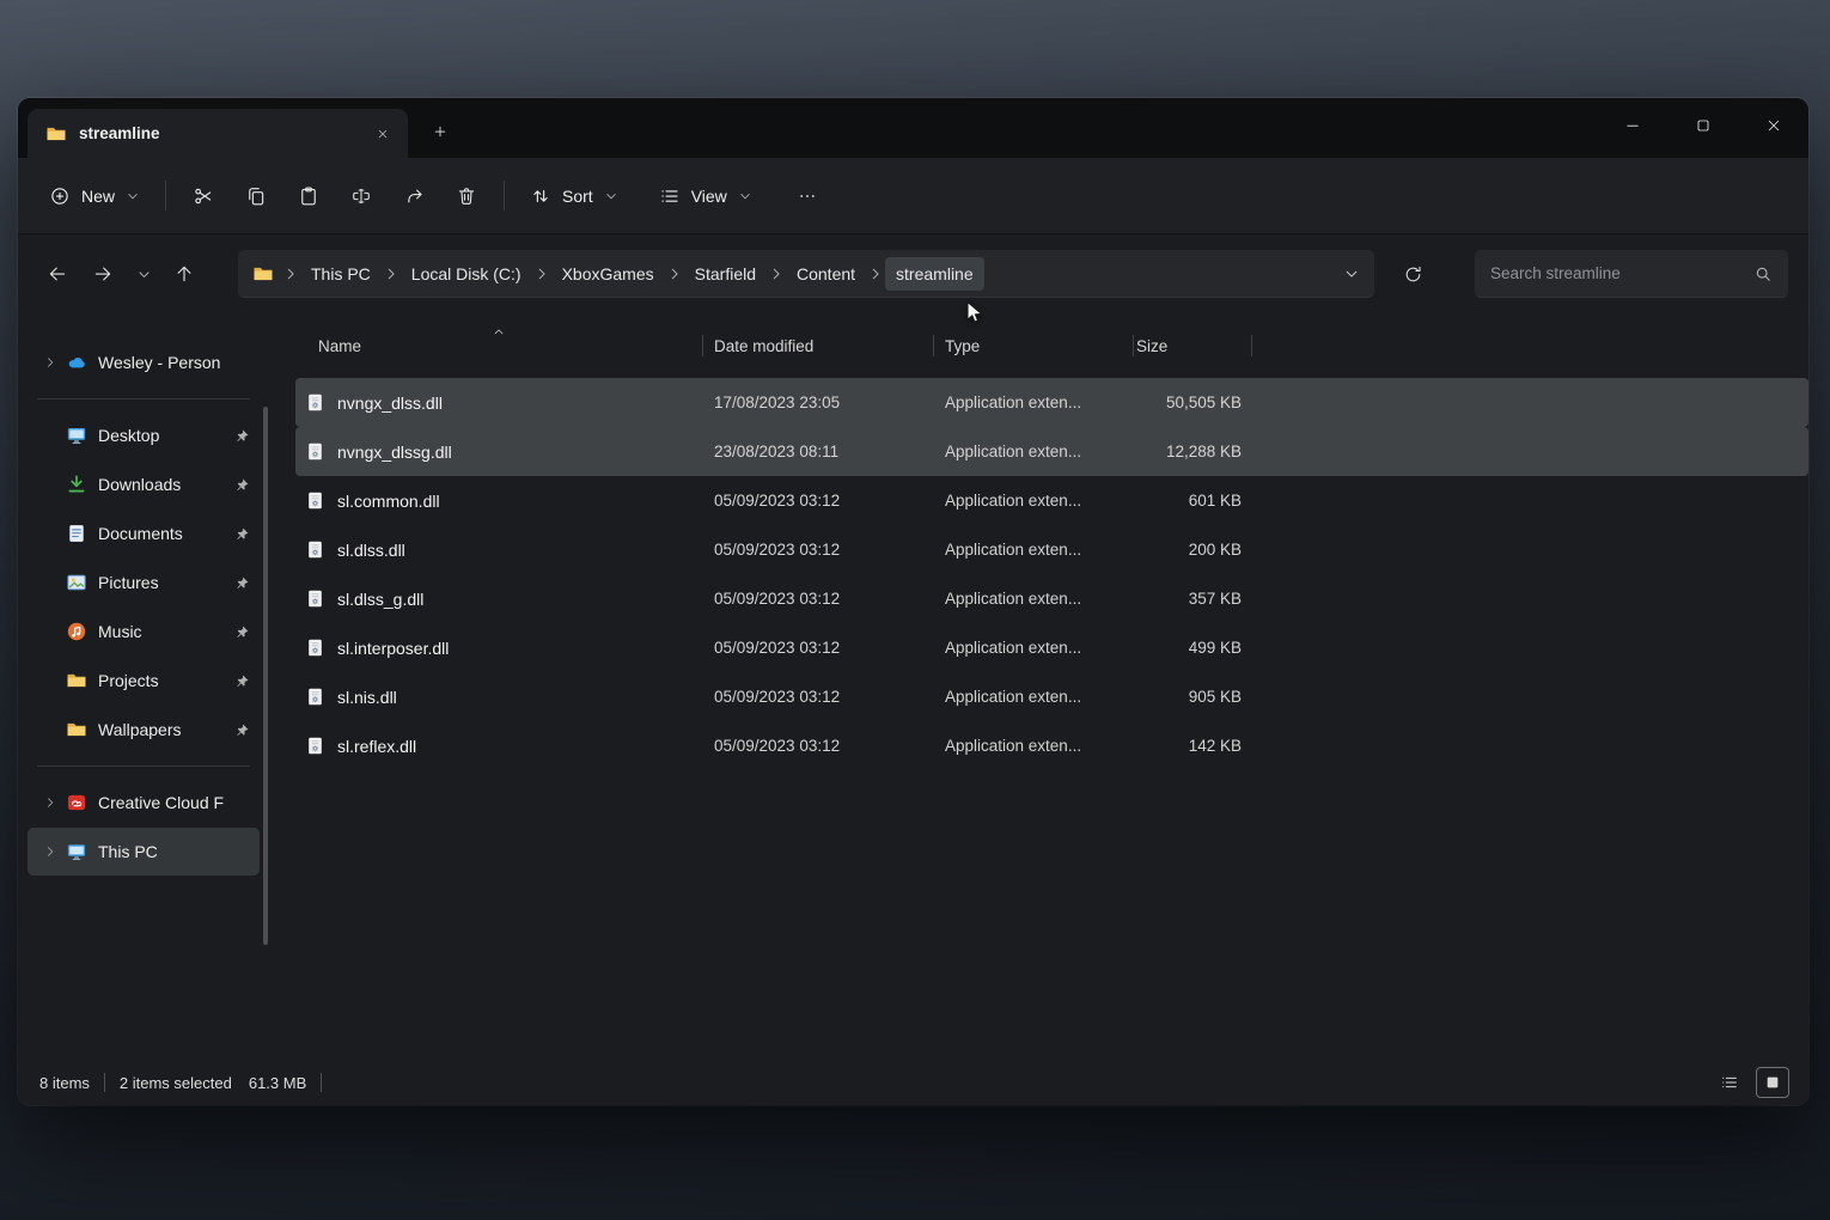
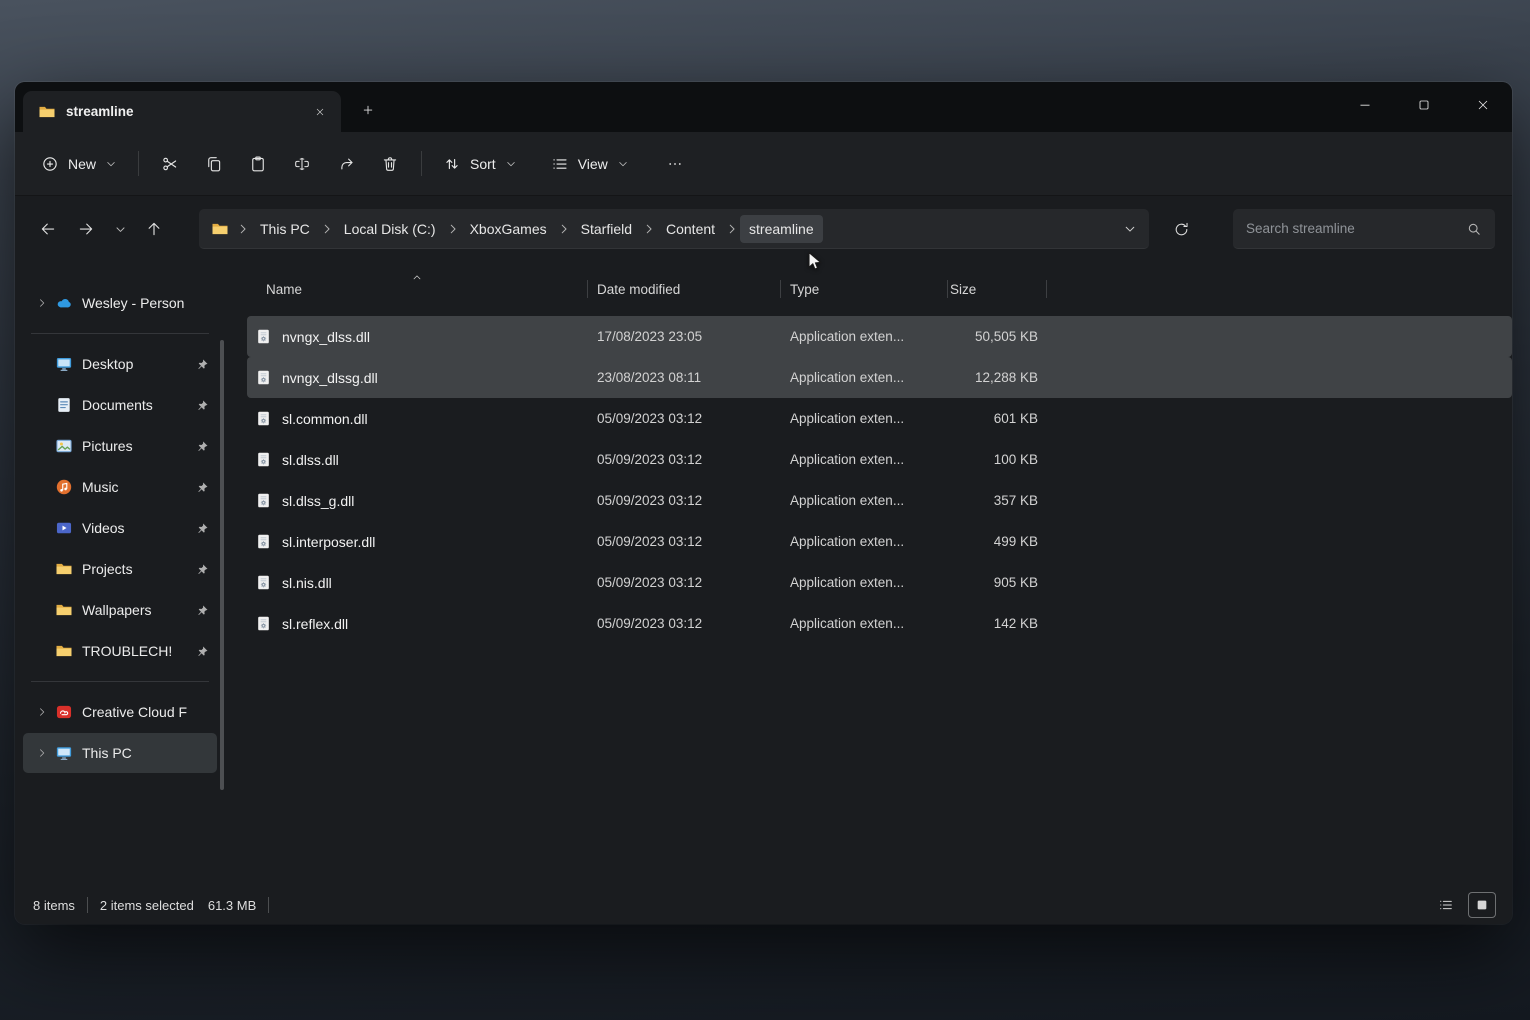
  streamline
  New
  Sort
  View
  This PC
  Local Disk (C:)
  XboxGames
  Starfield
  Content
  streamline
  Search streamline
  Wesley - Person
  Desktop
- Downloads
  Documents
  Pictures
  Music
+ Videos
  Projects
  Wallpapers
+ TROUBLECH!
  Creative Cloud F
  This PC
  Name
  Date modified
  Type
  Size
  nvngx_dlss.dll
  17/08/2023 23:05
  Application exten...
  50,505 KB
  nvngx_dlssg.dll
  23/08/2023 08:11
  Application exten...
  12,288 KB
  sl.common.dll
  05/09/2023 03:12
  Application exten...
  601 KB
  sl.dlss.dll
  05/09/2023 03:12
  Application exten...
- 200 KB
+ 100 KB
  sl.dlss_g.dll
  05/09/2023 03:12
  Application exten...
  357 KB
  sl.interposer.dll
  05/09/2023 03:12
  Application exten...
  499 KB
  sl.nis.dll
  05/09/2023 03:12
  Application exten...
  905 KB
  sl.reflex.dll
  05/09/2023 03:12
  Application exten...
  142 KB
  8 items
  2 items selected
  61.3 MB
